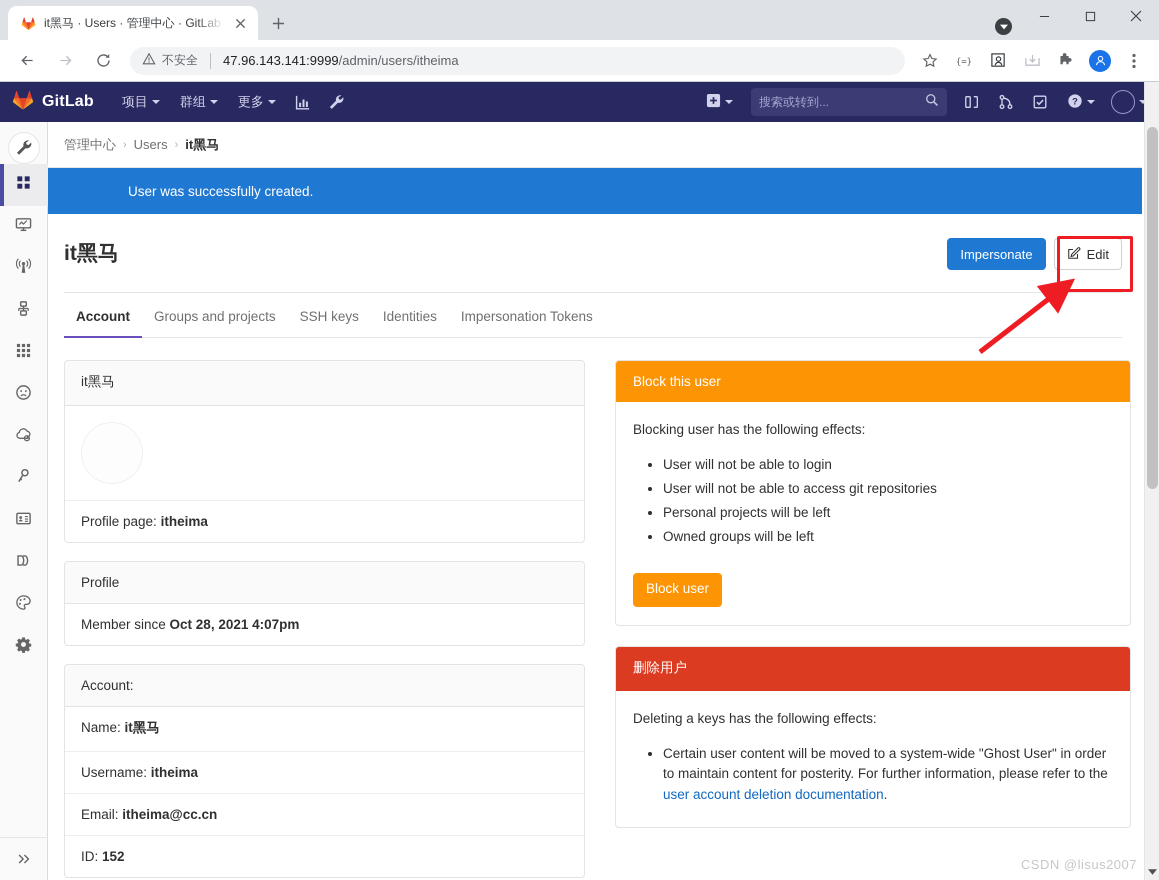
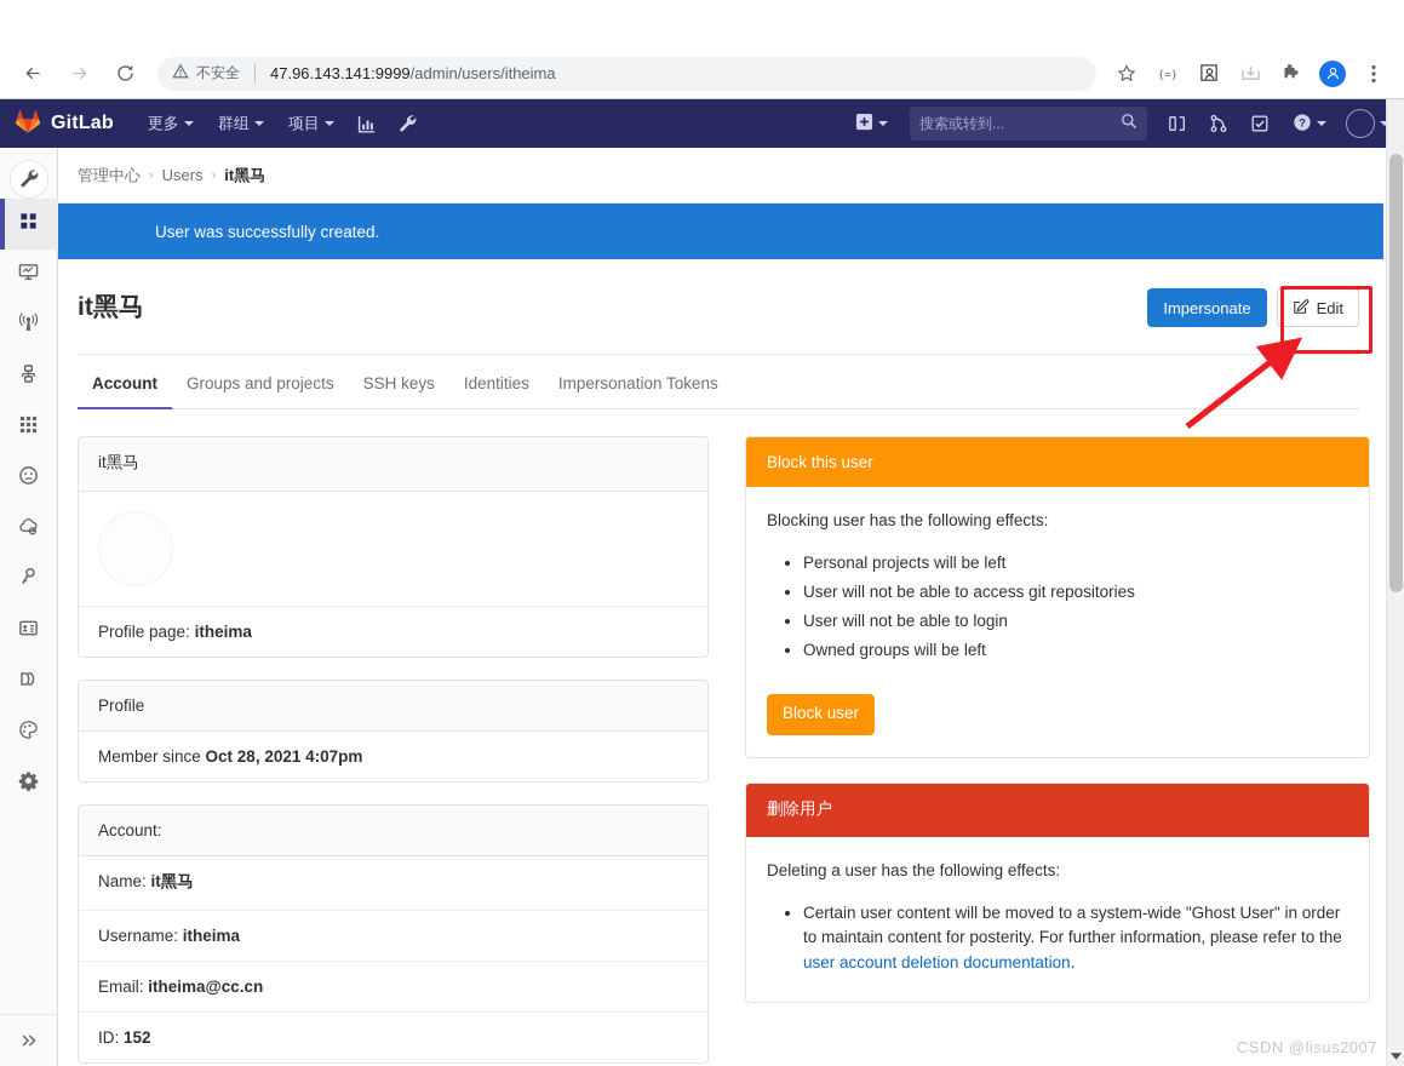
- it黑马 · Users · 管理中心 · GitLab
  不安全
  47.96.143.141:9999/admin/users/itheima
  {=}
  GitLab
- 项目
+ 更多
  群组
- 更多
+ 项目
  搜索或转到...
  ?
  管理中心
  ›
  Users
  ›
  it黑马
  User was successfully created.
  it黑马
  Impersonate
  Edit
  Account
  Groups and projects
  SSH keys
  Identities
  Impersonation Tokens
  it黑马
  Profile page: itheima
  Profile
  Member since Oct 28, 2021 4:07pm
  Account:
  Name: it黑马
  Username: itheima
  Email: itheima@cc.cn
  ID: 152
  Block this user
  Blocking user has the following effects:
- User will not be able to login
+ Personal projects will be left
  User will not be able to access git repositories
- Personal projects will be left
+ User will not be able to login
  Owned groups will be left
  Block user
  删除用户
- Deleting a keys has the following effects:
+ Deleting a user has the following effects:
  Certain user content will be moved to a system-wide "Ghost User" in order to maintain content for posterity. For further information, please refer to the user account deletion documentation.
  CSDN @lisus2007
